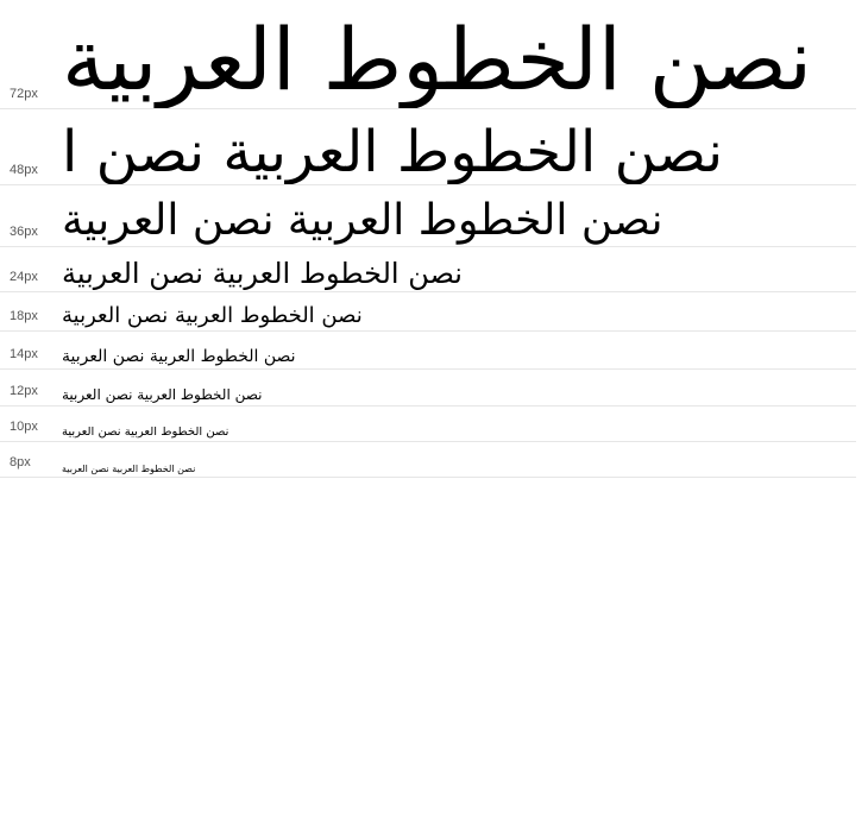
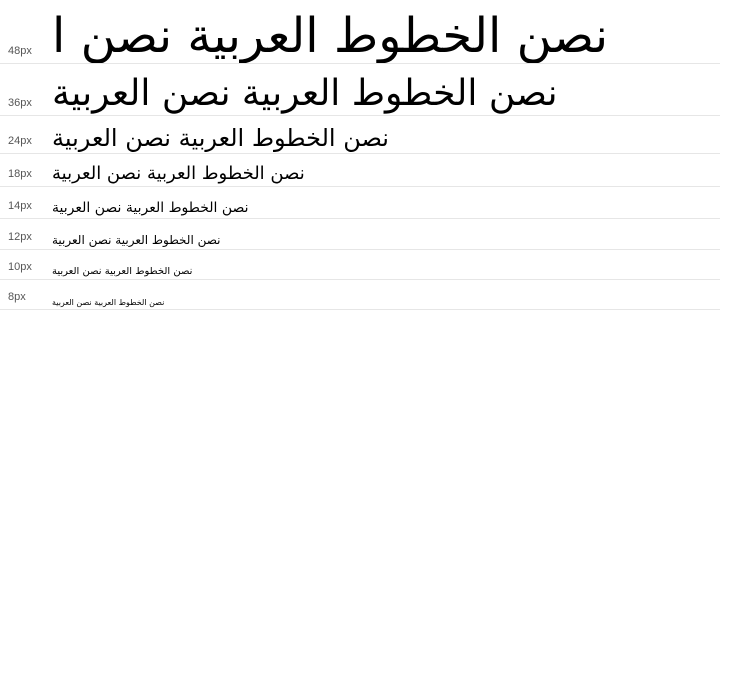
- 72px
- نصن الخطوط العربية
  48px
  نصن الخطوط العربية نصن ا
  36px
  نصن الخطوط العربية نصن العربية
  24px
  نصن الخطوط العربية نصن العربية
  18px
  نصن الخطوط العربية نصن العربية
  14px
  نصن الخطوط العربية نصن العربية
  12px
  نصن الخطوط العربية نصن العربية
  10px
  نصن الخطوط العربية نصن العربية
  8px
  نصن الخطوط العربية نصن العربية
